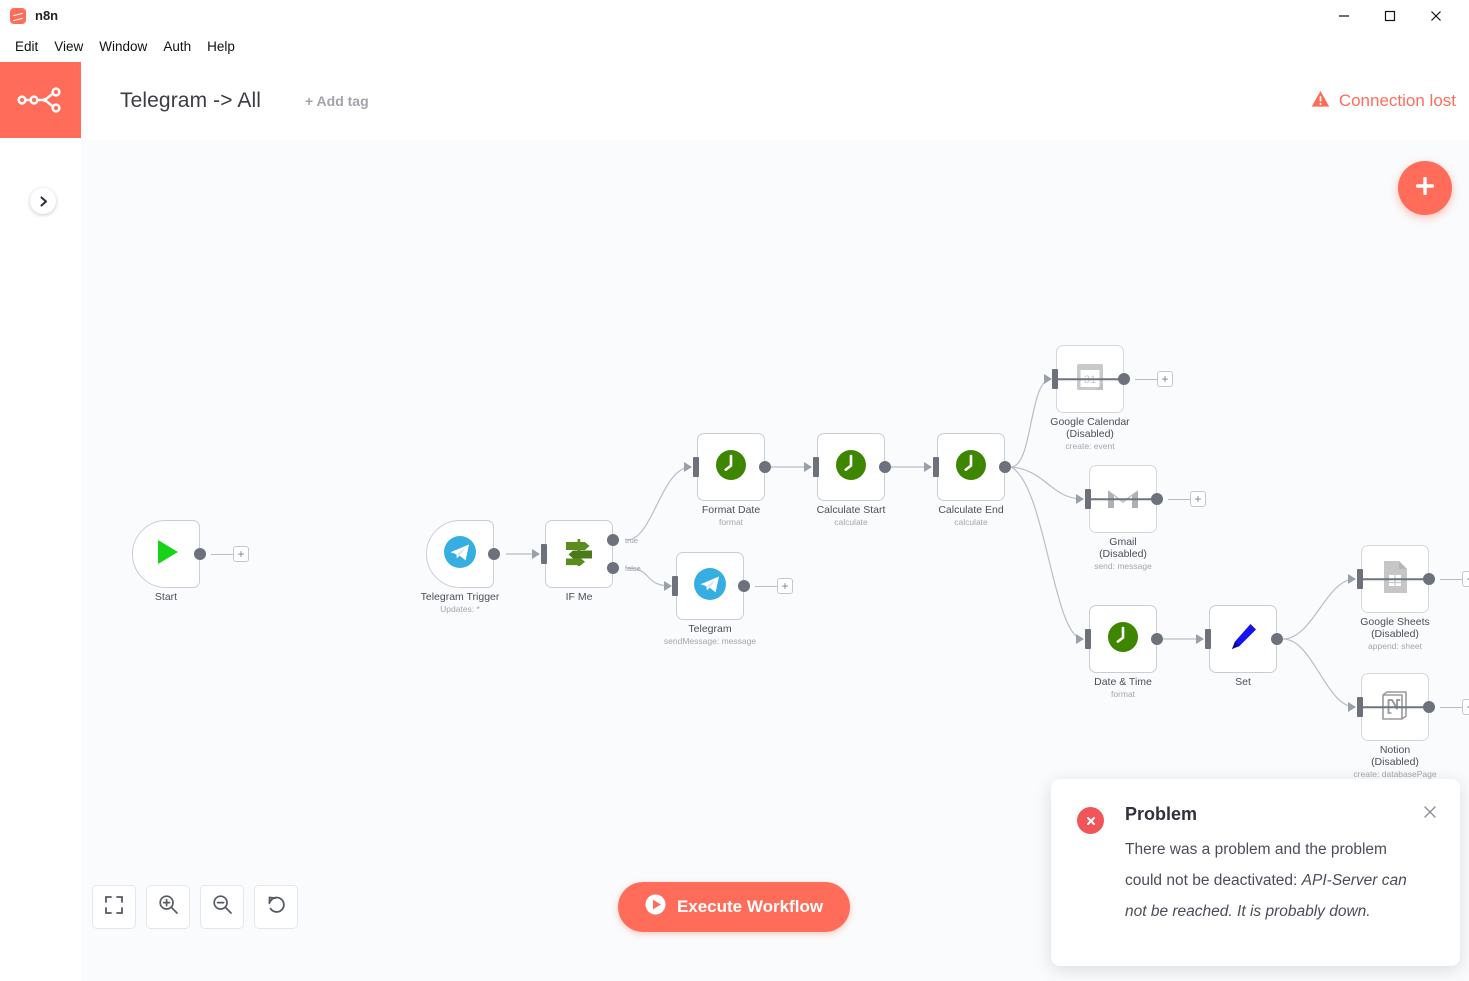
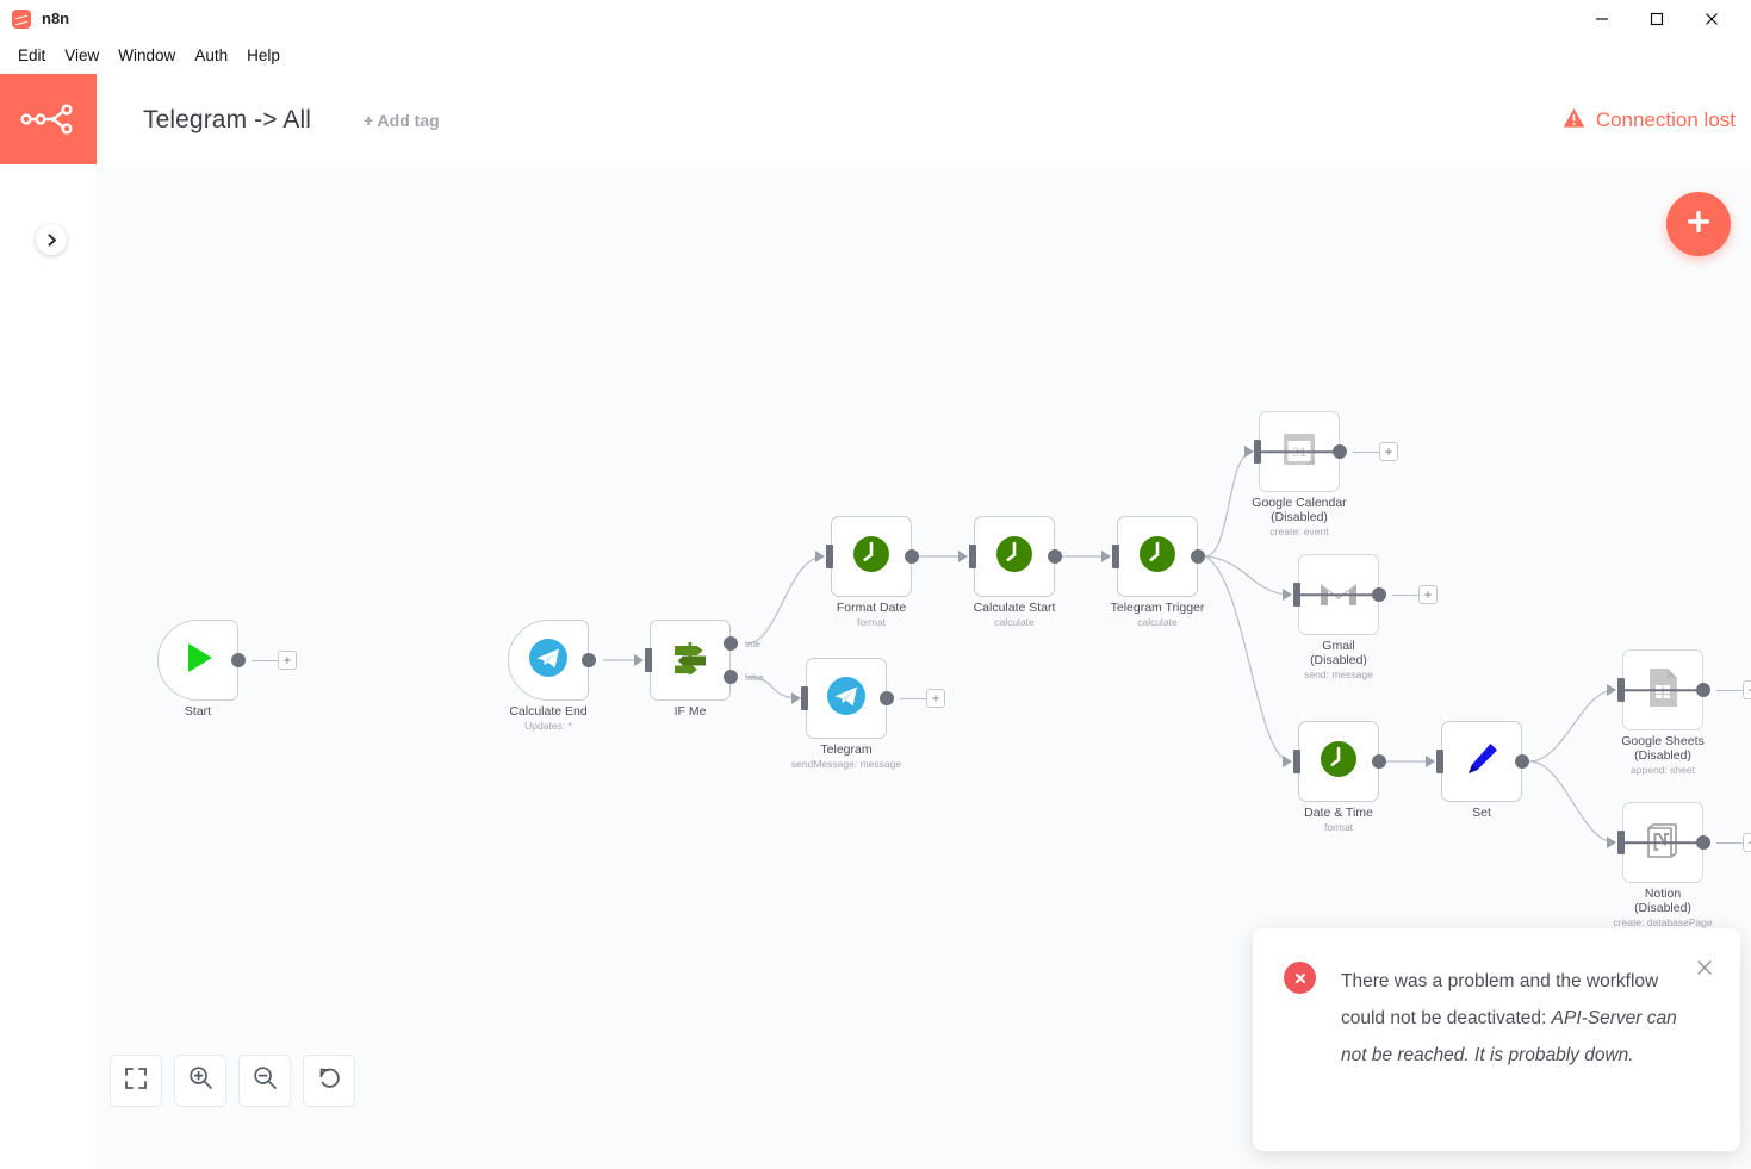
  n8n
  Edit
  View
  Window
  Auth
  Help
  Telegram -> All
  + Add tag
  Connection lost
  Start
  +
- Telegram Trigger
+ Calculate End
  Updates: *
  true
  false
  IF Me
  Format Date
  format
  Calculate Start
  calculate
- Calculate End
+ Telegram Trigger
  calculate
  Telegram
  sendMessage: message
  +
  Google Calendar
  (Disabled)
  create: event
  +
  Gmail
  (Disabled)
  send: message
  +
  Date & Time
  format
  Set
  Google Sheets
  (Disabled)
  append: sheet
  Notion
  (Disabled)
  create: databasePage
- Execute Workflow
- Problem
- There was a problem and the problem could not be deactivated: API-Server can not be reached. It is probably down.
+ There was a problem and the workflow could not be deactivated: API-Server can not be reached. It is probably down.
